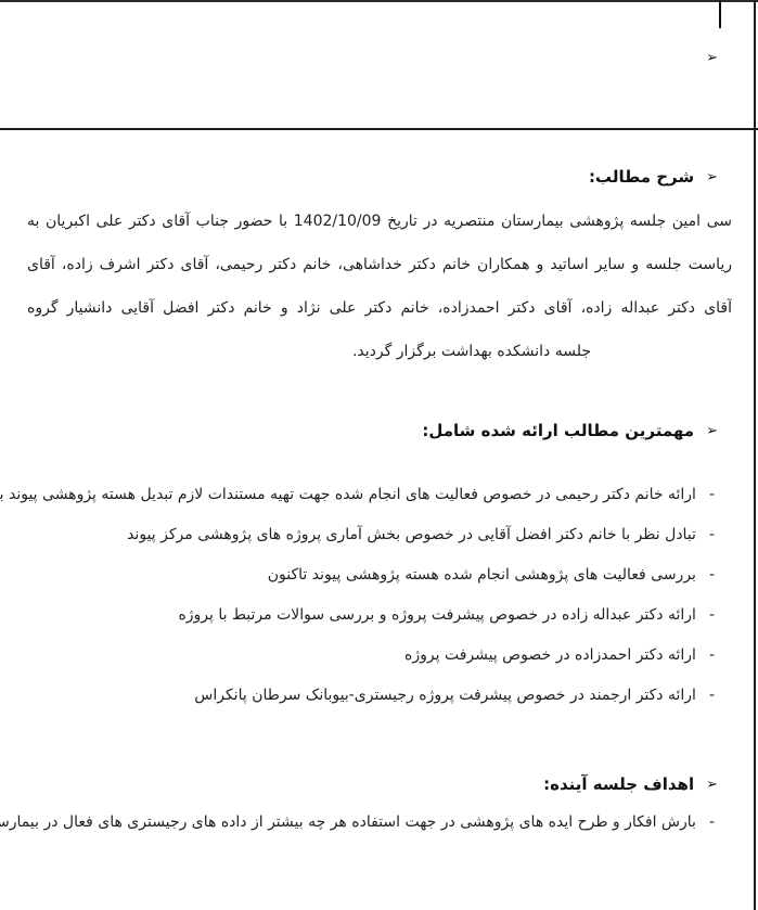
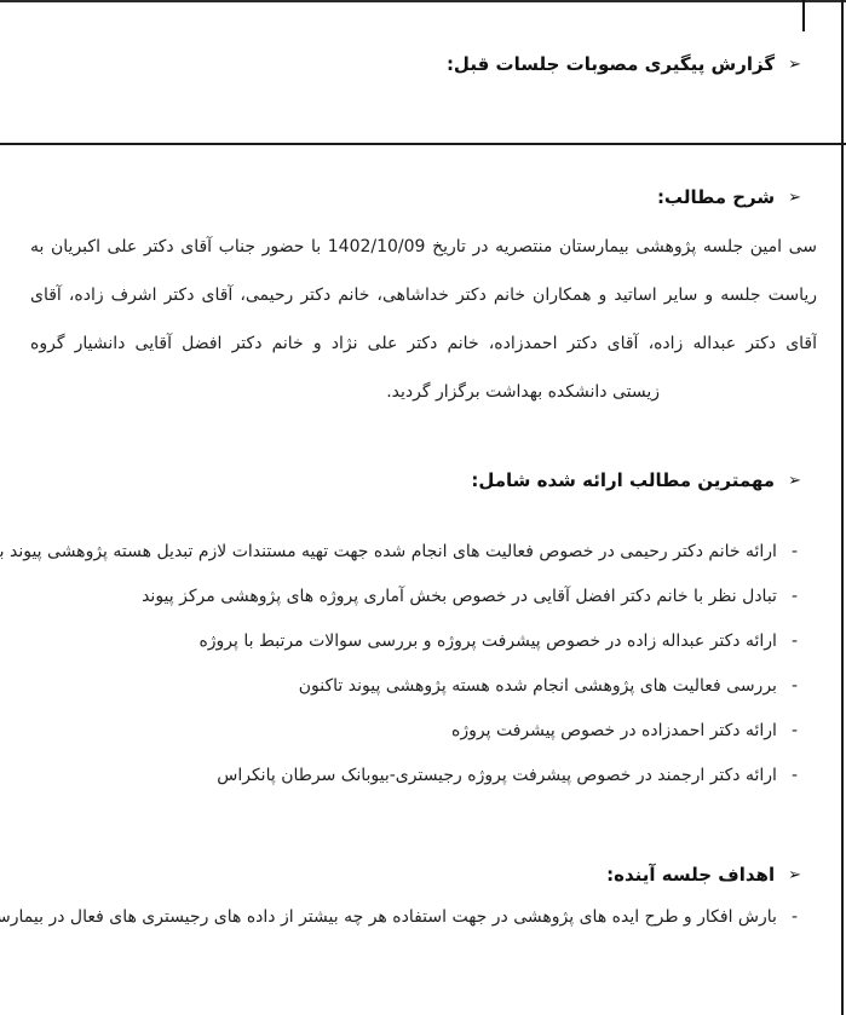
  ➢
+ گزارش پیگیری مصوبات جلسات قبل:
  ➢
  شرح مطالب:
  سی امین جلسه پژوهشی بیمارستان منتصریه در تاریخ 1402/10/09 با حضور جناب آقای دکتر علی اکبریان به
  ریاست جلسه و سایر اساتید و همکاران خانم دکتر خداشاهی، خانم دکتر رحیمی، آقای دکتر اشرف زاده، آقای
  آقای دکتر عبداله زاده، آقای دکتر احمدزاده، خانم دکتر علی نژاد و خانم دکتر افضل آقایی دانشیار گروه
- جلسه دانشکده بهداشت برگزار گردید.
+ زیستی دانشکده بهداشت برگزار گردید.
  ➢
  مهمترین مطالب ارائه شده شامل:
  -
  ارائه خانم دکتر رحیمی در خصوص فعالیت های انجام شده جهت تهیه مستندات لازم تبدیل هسته پژوهشی پیوند ب
  -
  تبادل نظر با خانم دکتر افضل آقایی در خصوص بخش آماری پروژه های پژوهشی مرکز پیوند
  -
- بررسی فعالیت های پژوهشی انجام شده هسته پژوهشی پیوند تاکنون
+ ارائه دکتر عبداله زاده در خصوص پیشرفت پروژه و بررسی سوالات مرتبط با پروژه
  -
- ارائه دکتر عبداله زاده در خصوص پیشرفت پروژه و بررسی سوالات مرتبط با پروژه
+ بررسی فعالیت های پژوهشی انجام شده هسته پژوهشی پیوند تاکنون
  -
  ارائه دکتر احمدزاده در خصوص پیشرفت پروژه
  -
  ارائه دکتر ارجمند در خصوص پیشرفت پروژه رجیستری-بیوبانک سرطان پانکراس
  ➢
  اهداف جلسه آینده:
  -
  بارش افکار و طرح ایده های پژوهشی در جهت استفاده هر چه بیشتر از داده های رجیستری های فعال در بیمارس
